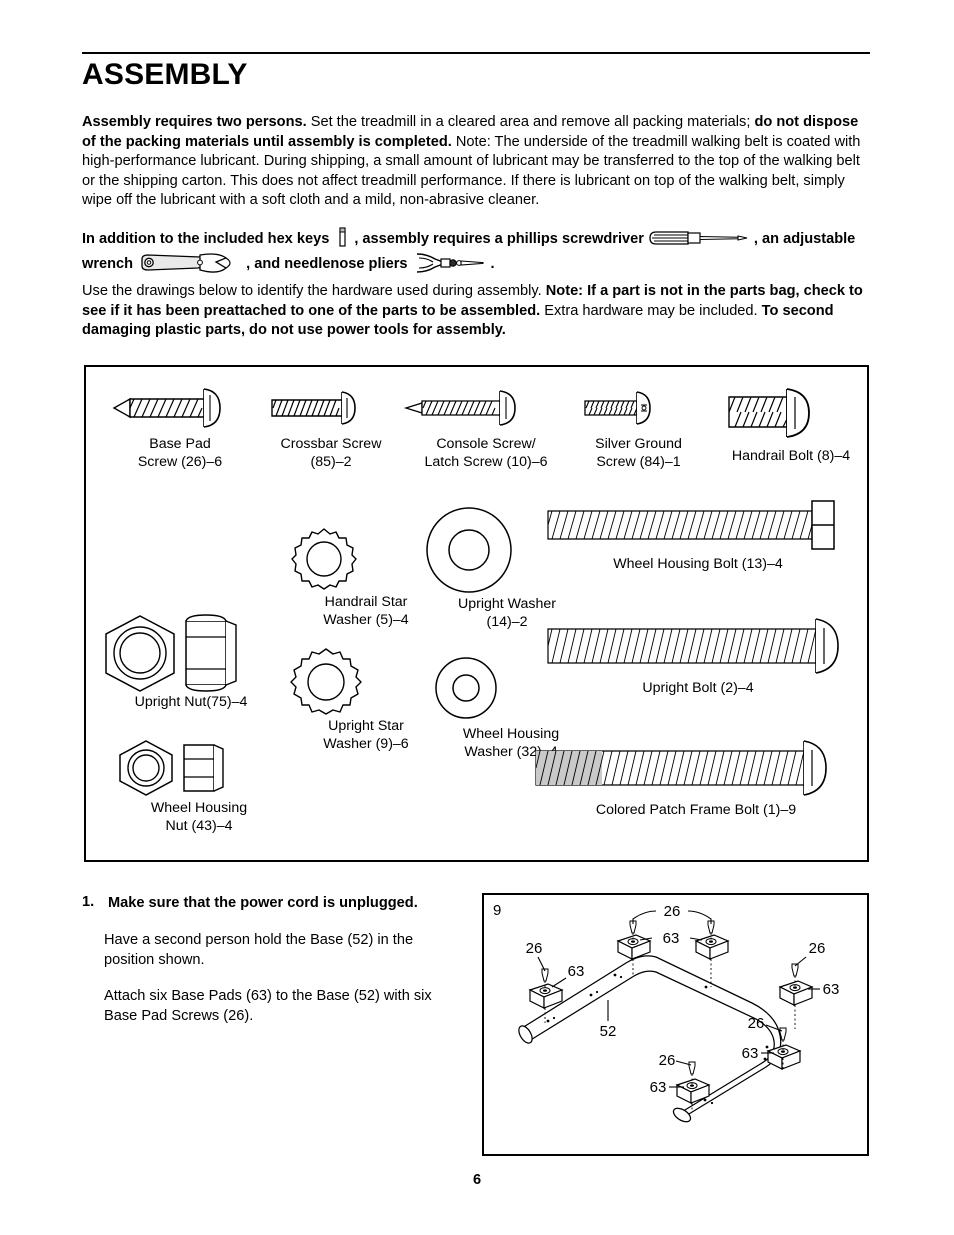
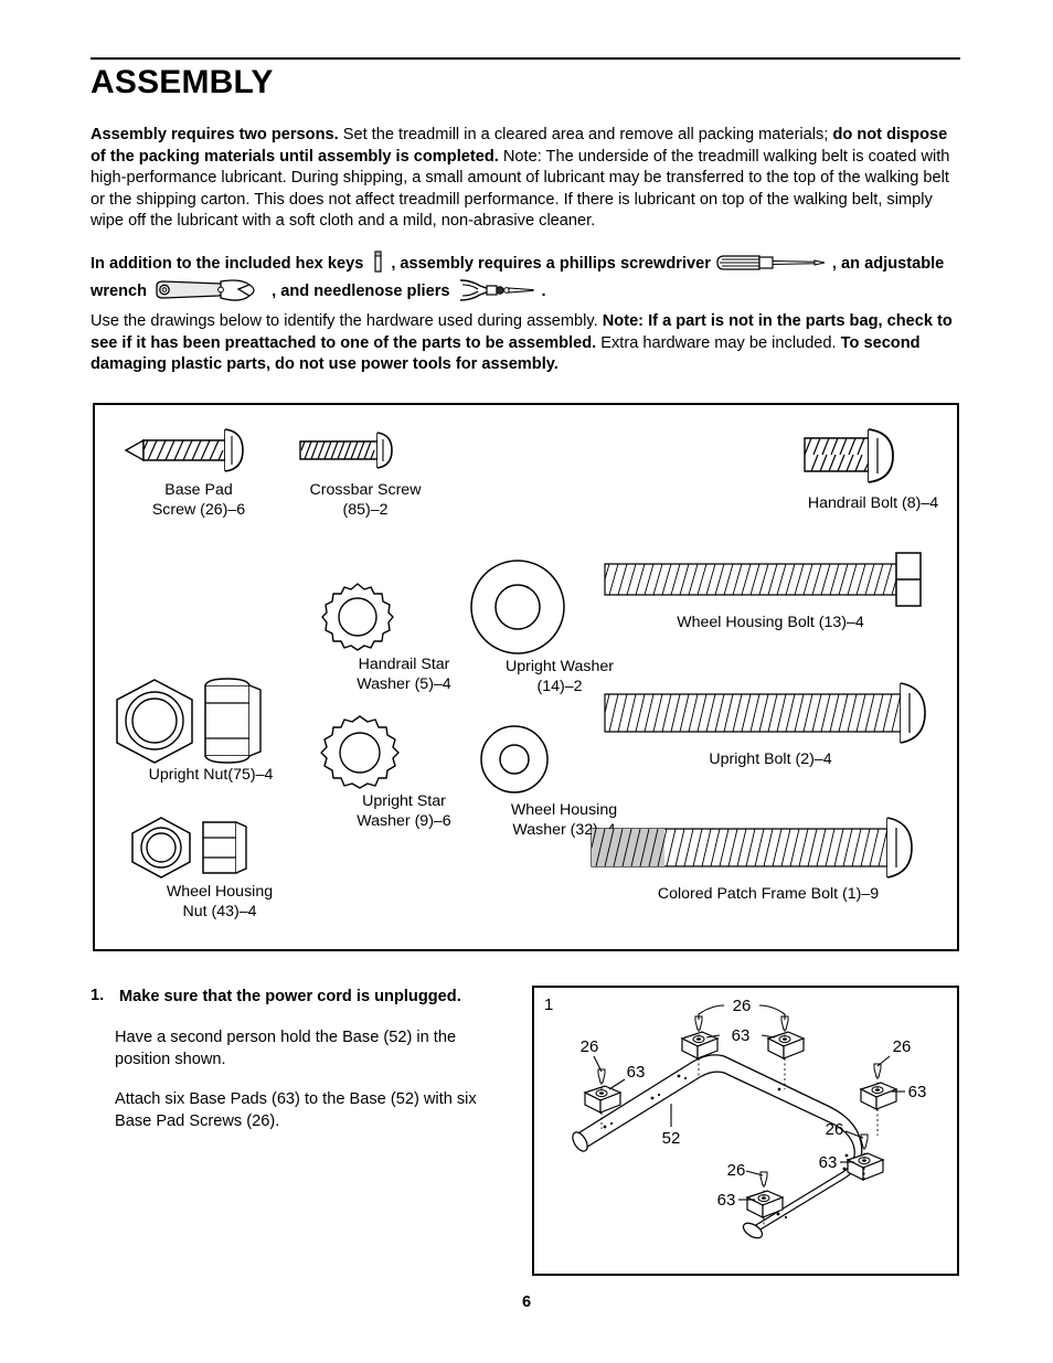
  ASSEMBLY
  Assembly requires two persons. Set the treadmill in a cleared area and remove all packing materials; do not dispose of the packing materials until assembly is completed. Note: The underside of the treadmill walking belt is coated with high-performance lubricant. During shipping, a small amount of lubricant may be transferred to the top of the walking belt or the shipping carton. This does not affect treadmill performance. If there is lubricant on top of the walking belt, simply wipe off the lubricant with a soft cloth and a mild, non-abrasive cleaner.
  In addition to the included hex keys , assembly requires a phillips screwdriver , an adjustable wrench , and needlenose pliers .
  Use the drawings below to identify the hardware used during assembly. Note: If a part is not in the parts bag, check to see if it has been preattached to one of the parts to be assembled. Extra hardware may be included. To second damaging plastic parts, do not use power tools for assembly.
  Base Pad
  Screw (26)–6
  Crossbar Screw
  (85)–2
- Console Screw/
- Latch Screw (10)–6
- Silver Ground
- Screw (84)–1
  Handrail Bolt (8)–4
  Handrail Star
  Washer (5)–4
  Upright Washer
  (14)–2
  Upright Nut(75)–4
  Upright Star
  Washer (9)–6
  Wheel Housing
  Washer (32
  Wheel Housing
  Nut (43)–4
  Wheel Housing Bolt (13)–4
  Upright Bolt (2)–4
  Colored Patch Frame Bolt (1)–9
  1.
  Make sure that the power cord is unplugged.
  Have a second person hold the Base (52) in the position shown.
  Attach six Base Pads (63) to the Base (52) with six Base Pad Screws (26).
- 9
+ 1
  26
  63
  26
  63
  26
  63
  52
  26
  63
  26
  63
  6
